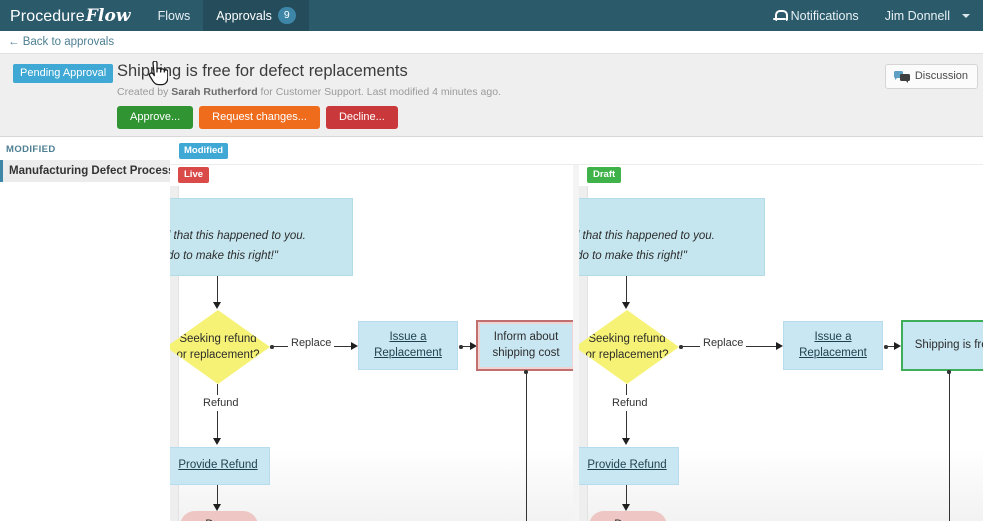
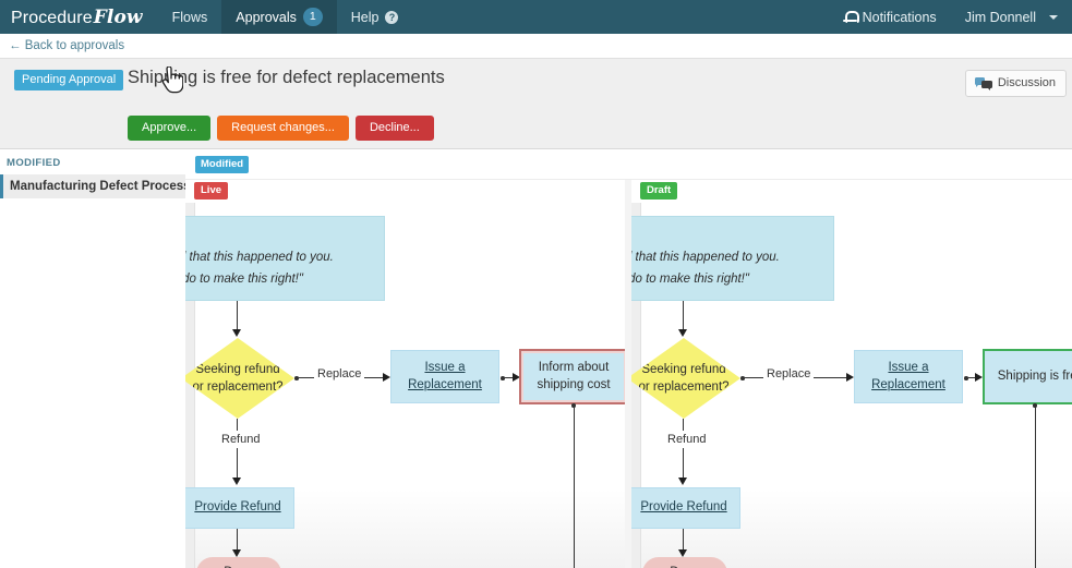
  Procedure
  Flow
  Flows
  Approvals
- 9
+ 1
+ Help
+ ?
  Notifications
  Jim Donnell
  ← Back to approvals
  Pending Approval
  Shipg is free for defect replacements
- Created by Sarah Rutherford for Customer Support. Last modified 4 minutes ago.
  Approve...
  Request changes...
  Decline...
  Discussion
  MODIFIED
  Manufacturing Defect Proces
  Modified
  Live
  that this happened to you.
  do to make this right!"
  Seeking refund
  or replacement?
  Replace
  Issue a
  Replacement
  Inform about
  shipping cost
  Refund
  Provide Refund
  Draft
  that this happened to you.
  do to make this right!"
  Seeking refund
  or replacement?
  Replace
  Issue a
  Replacement
  Shipping is fr
  Refund
  Provide Refund
